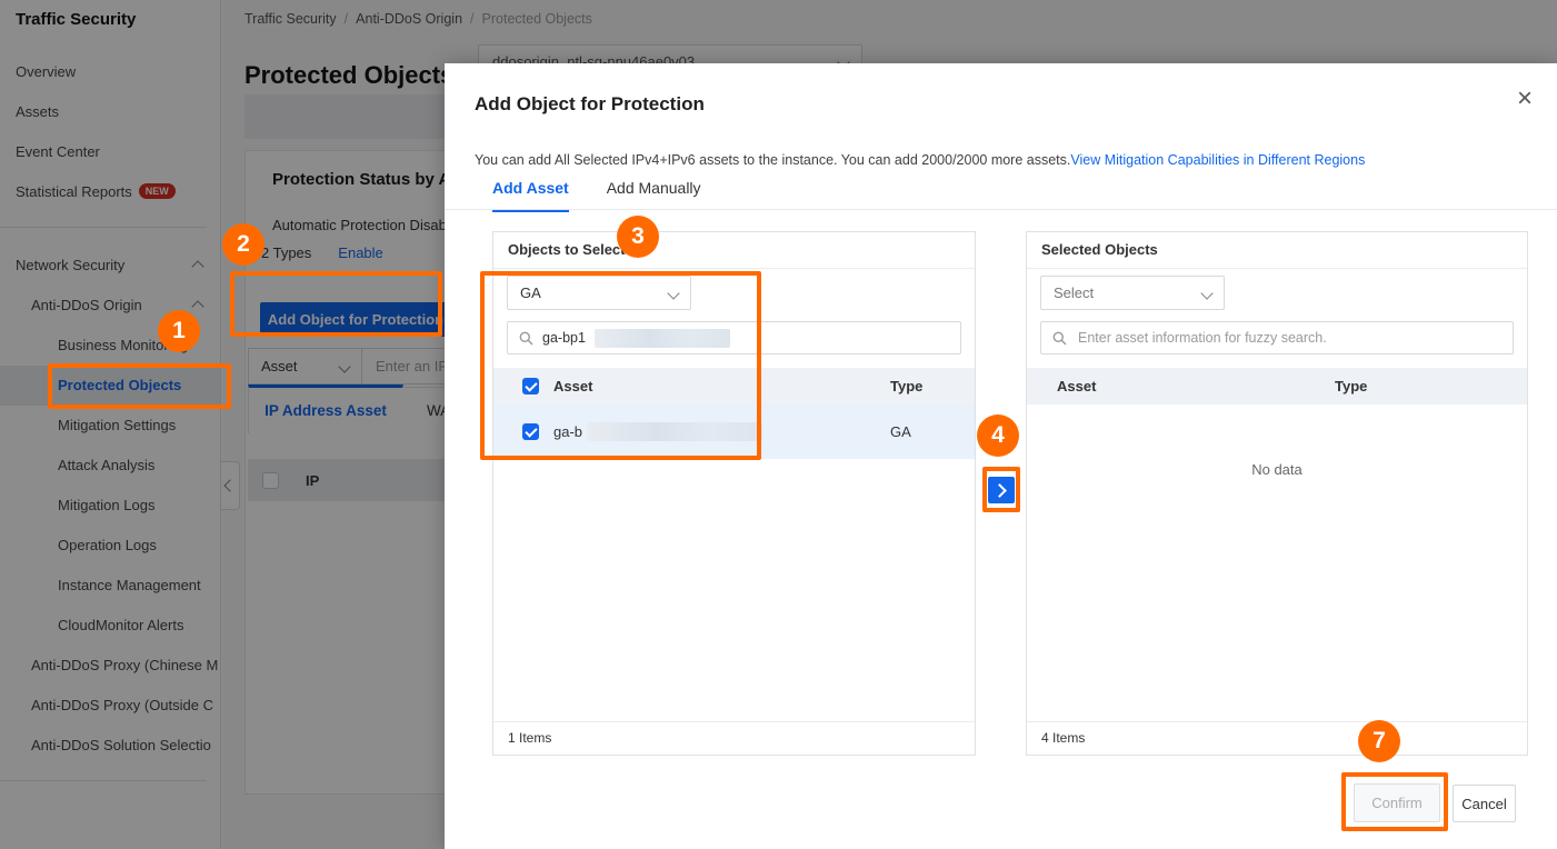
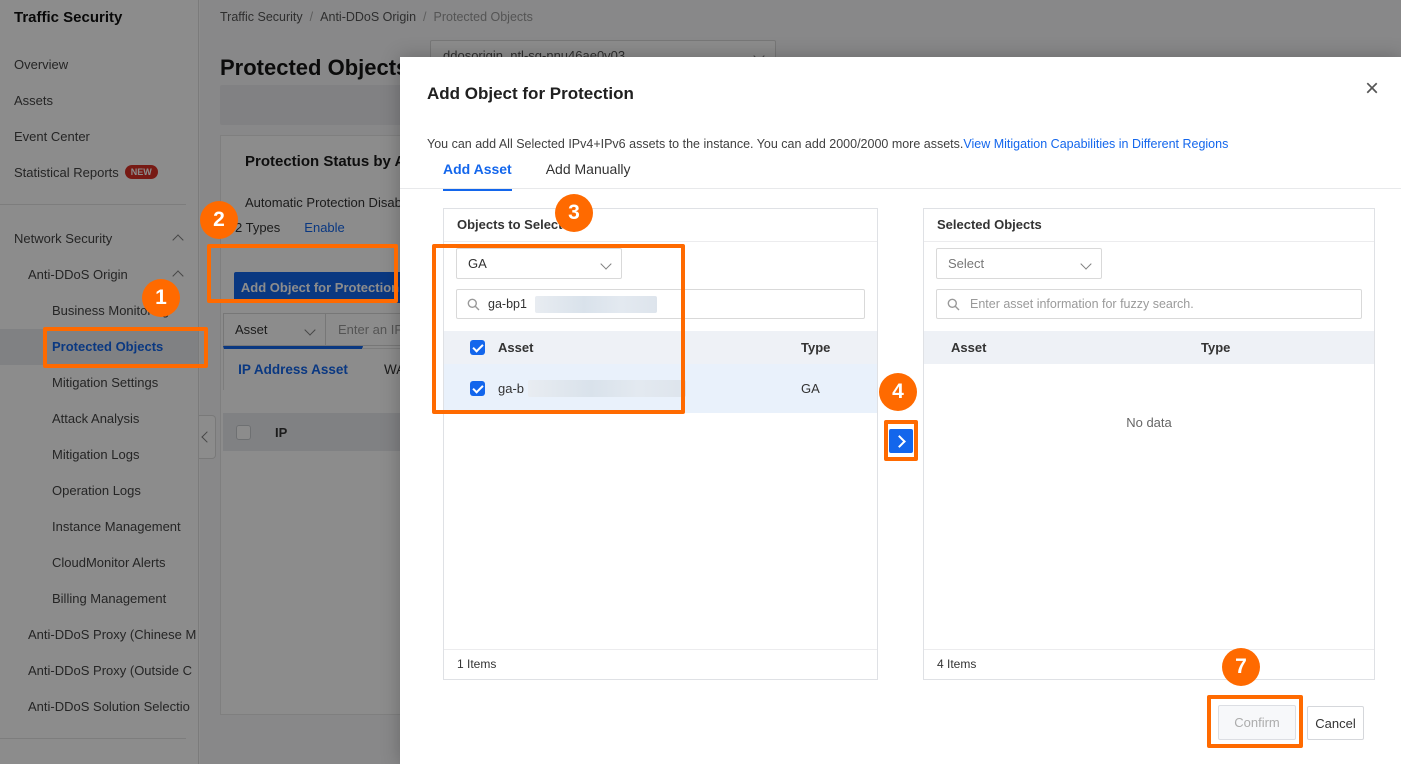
  Traffic Security
  Overview
  Assets
  Event Center
  Statistical Reports NEW
  Network Security
  Anti-DDoS Origin
  Business Monito
  Protected Objects
  Mitigation Settings
  Attack Analysis
  Mitigation Logs
  Operation Logs
  Instance Management
  CloudMonitor Alerts
+ Billing Management
  Anti-DDoS Proxy (Chinese M
  Anti-DDoS Proxy (Outside C
  Anti-DDoS Solution Selectio
  Traffic Security / Anti-DDoS Origin / Protected Objects
  Protected Object
  ddosorigin_ntl-sg-nnu46ae0v03
  Protection Status by
  Automatic Protection Disab
  2 Types Enable
  Add Object for Protection
  Asset
  Enter an IP
  IP Address Asset
  IP
  ×
  Add Object for Protection
  You can add All Selected IPv4+IPv6 assets to the instance. You can add 2000/2000 more assets.View Mitigation Capabilities in Different Regions
  Add Asset
  Add Manually
  Objects to Selec
  GA
  ga-bp1
  Asset
  Type
  ga-b
  GA
  1 Items
  Selected Objects
  Select
  Enter asset information for fuzzy search.
  Asset
  Type
  No data
  4 Items
  Confirm
  Cancel
  1
  2
  3
  4
  7
